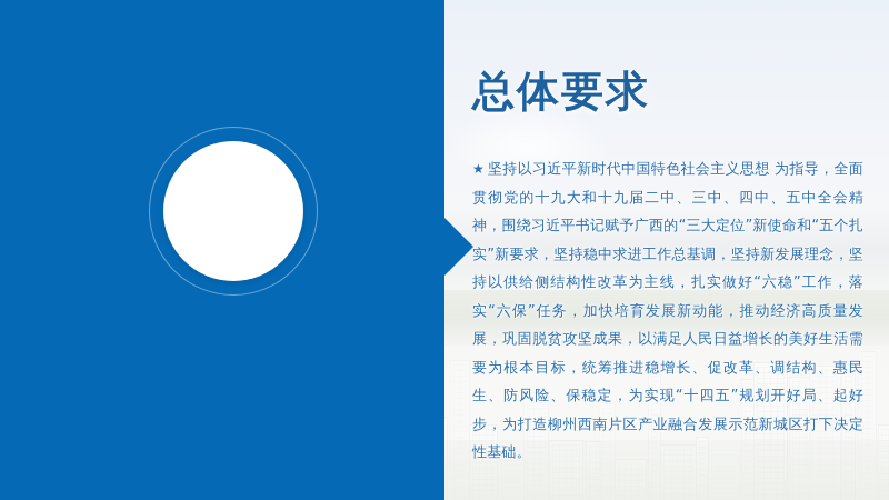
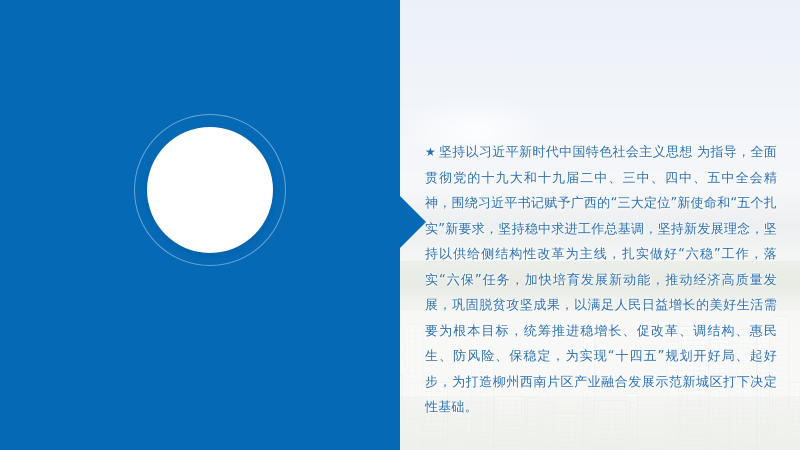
- 总体要求
  ★ 坚持以习近平新时代中国特色社会主义思想 为指导，全面贯彻党的十九大和十九届二中、三中、四中、五中全会精神，围绕习近平书记赋予广西的“三大定位”新使命和“五个扎实”新要求，坚持稳中求进工作总基调，坚持新发展理念，坚持以供给侧结构性改革为主线，扎实做好“六稳”工作，落实“六保”任务，加快培育发展新动能，推动经济高质量发展，巩固脱贫攻坚成果，以满足人民日益增长的美好生活需要为根本目标，统筹推进稳增长、促改革、调结构、惠民生、防风险、保稳定，为实现“十四五”规划开好局、起好步，为打造柳州西南片区产业融合发展示范新城区打下决定性基础。
